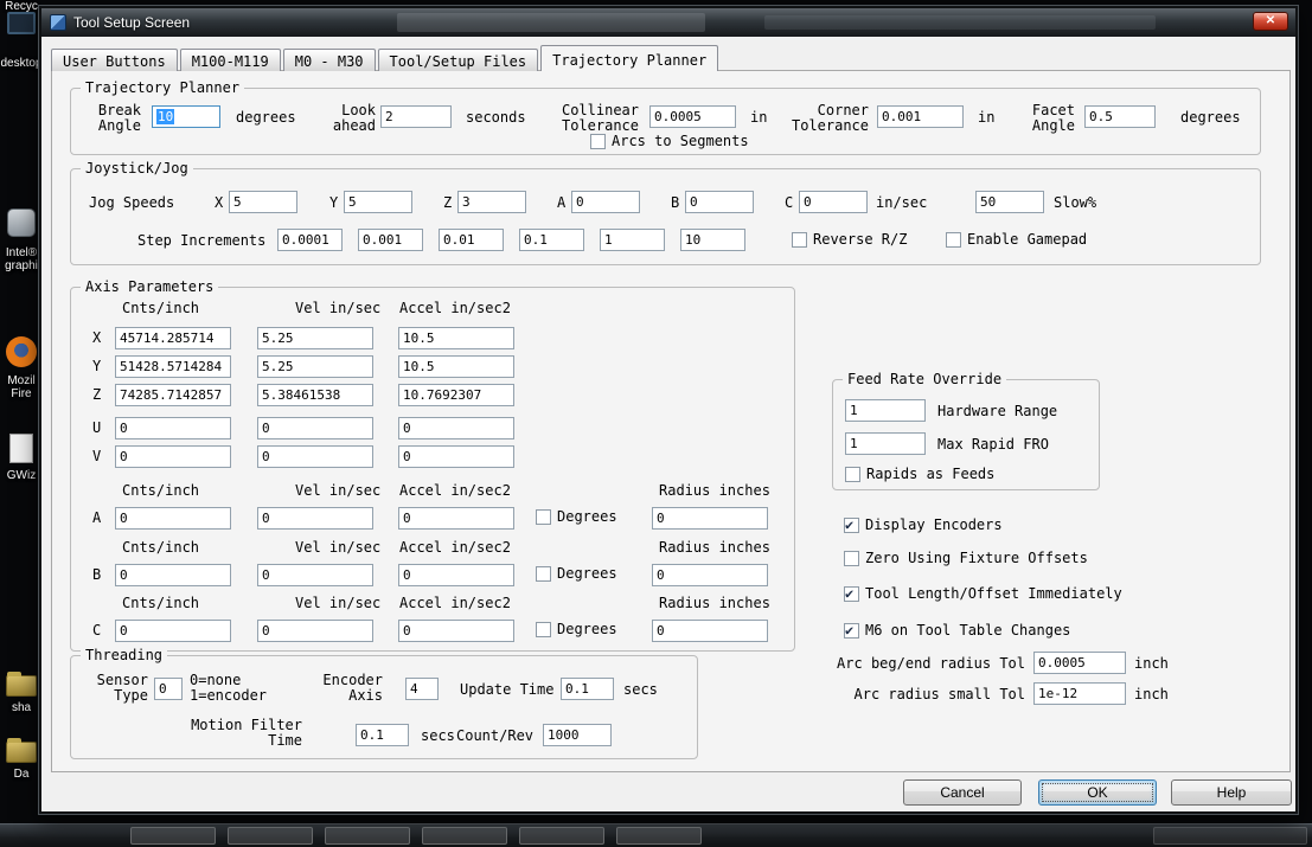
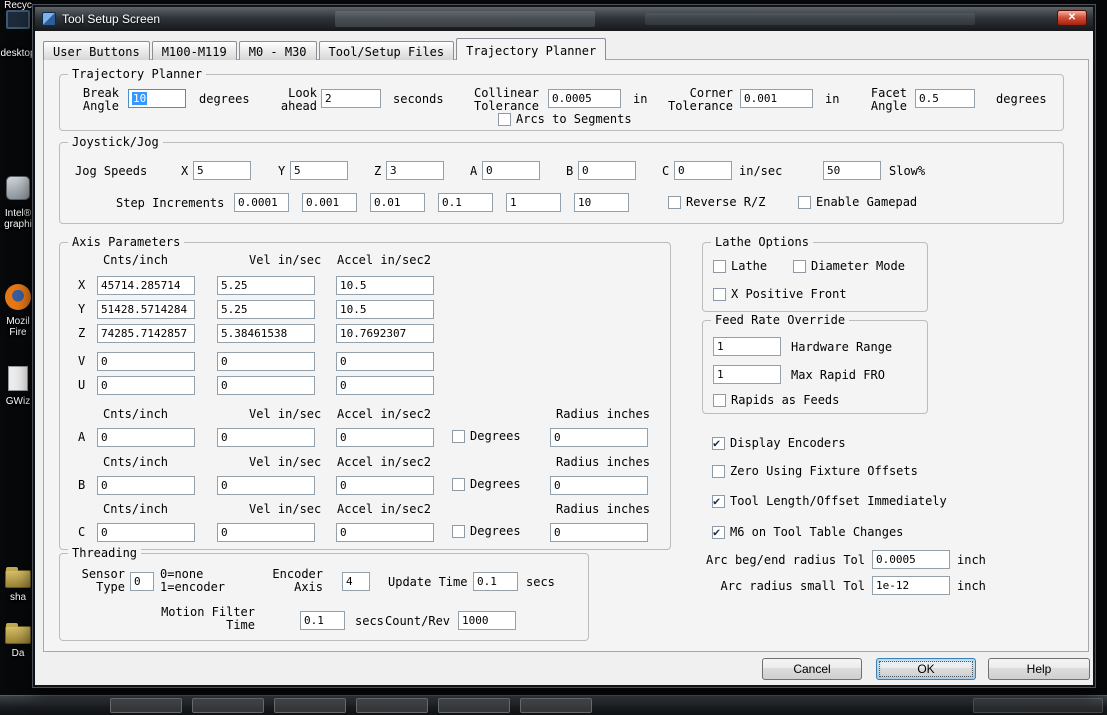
  Recyc
  deskto
  Intel®
  graphi
  Mozil
  Fire
  GWiz
  sha
  Da
  Tool Setup Screen
  ✕
  User Buttons
  M100-M119
  M0 - M30
  Tool/Setup Files
  Trajectory Planner
  Trajectory Planner
  Break Angle
  10
  degrees
  Look ahead
  2
  seconds
  Collinear Tolerance
  0.0005
  in
  Corner Tolerance
  0.001
  in
  Facet Angle
  0.5
  degrees
  Arcs to Segments
  Joystick/Jog
  Jog Speeds
  X
  5
  Y
  5
  Z
  3
  A
  0
  B
  0
  C
  0
  in/sec
  50
  Slow%
  Step Increments
  0.0001
  0.001
  0.01
  0.1
  1
  10
  Reverse R/Z
  Enable Gamepad
  Axis Parameters
  Cnts/inch
  Vel in/sec
  Accel in/sec2
  X
  45714.285714
  5.25
  10.5
  Y
  51428.5714284
  5.25
  10.5
  Z
  74285.7142857
  5.38461538
  10.7692307
- U
+ V
  0
  0
  0
- V
+ U
  0
  0
  0
  Cnts/inch
  Vel in/sec
  Accel in/sec2
  Radius inches
  A
  0
  0
  0
  Degrees
  0
  Cnts/inch
  Vel in/sec
  Accel in/sec2
  Radius inches
  B
  0
  0
  0
  Degrees
  0
  Cnts/inch
  Vel in/sec
  Accel in/sec2
  Radius inches
  C
  0
  0
  0
  Degrees
  0
  Threading
  Sensor Type
  0
  0=none
  1=encoder
  Encoder Axis
  4
  Update Time
  0.1
  secs
  Motion Filter Time
  0.1
  secs
  Count/Rev
  1000
+ Lathe Options
+ Lathe
+ Diameter Mode
+ X Positive Front
  Feed Rate Override
  1
  Hardware Range
  1
  Max Rapid FRO
  Rapids as Feeds
  Display Encoders
  Zero Using Fixture Offsets
  Tool Length/Offset Immediately
  M6 on Tool Table Changes
  Arc beg/end radius Tol
  0.0005
  inch
  Arc radius small Tol
  1e-12
  inch
  Cancel
  OK
  Help
